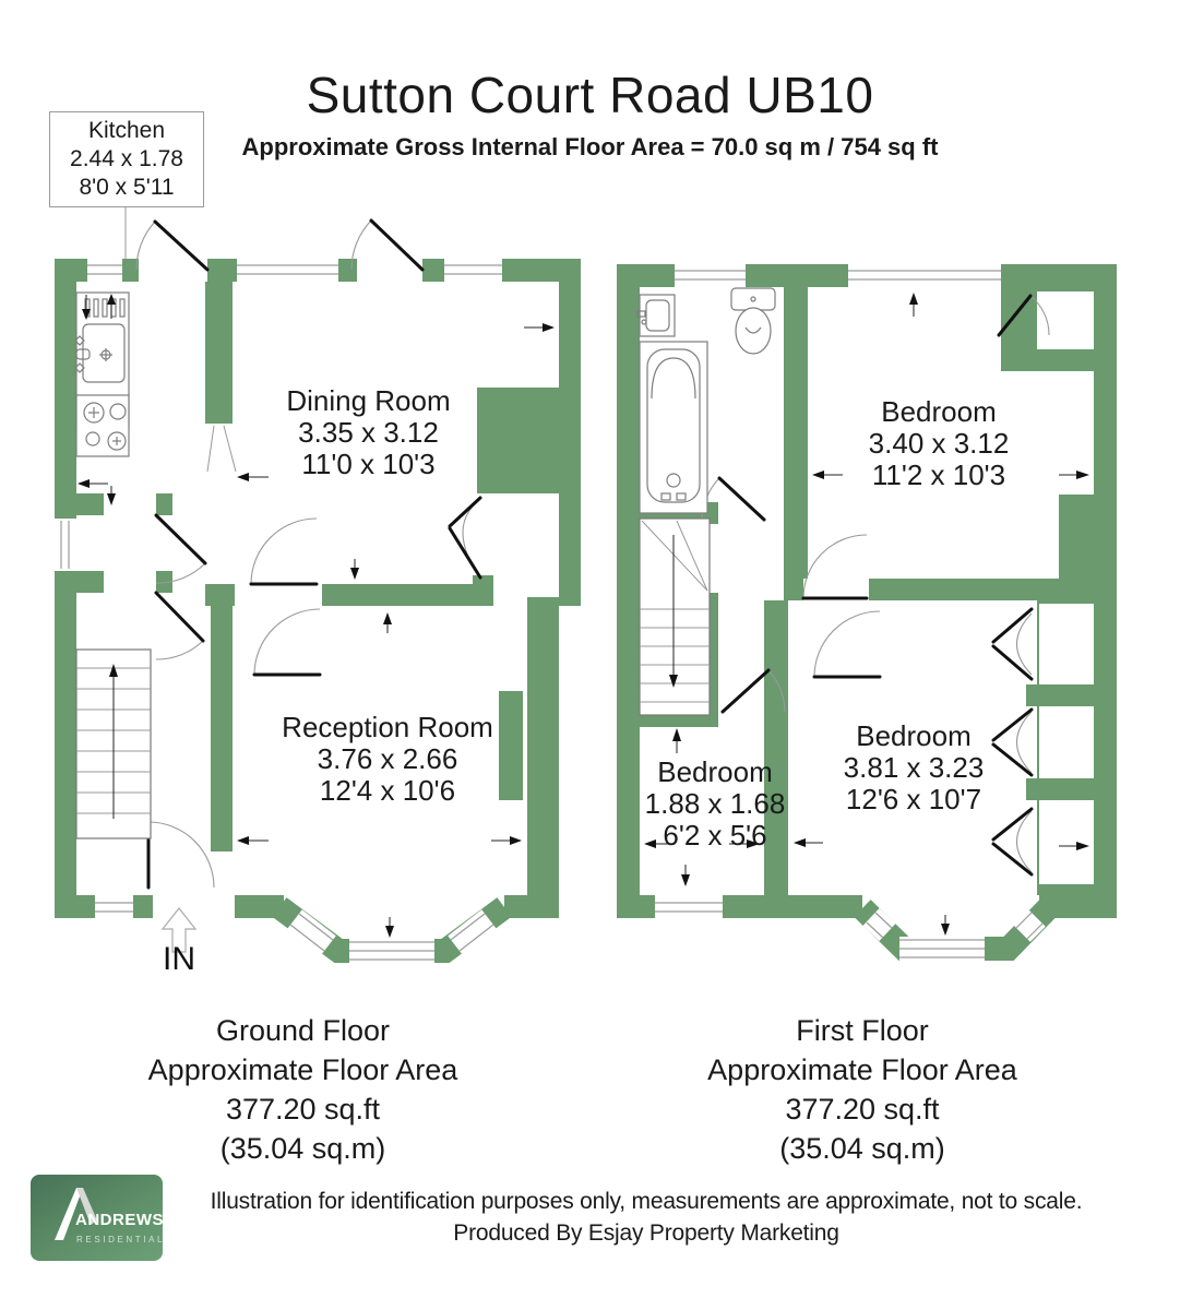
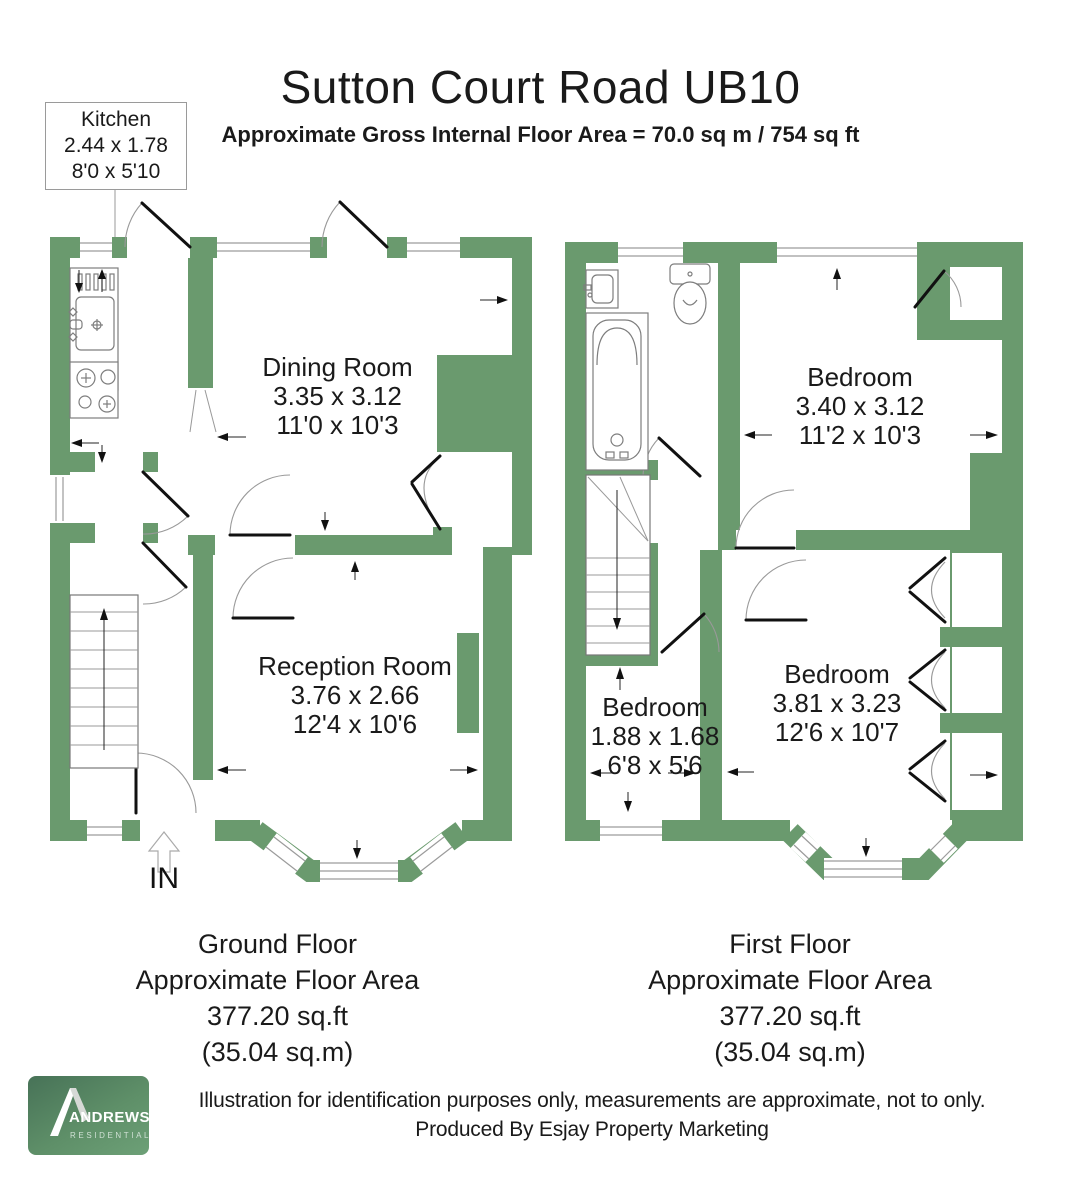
  Sutton Court Road UB10
  Approximate Gross Internal Floor Area = 70.0 sq m / 754 sq ft
  Kitchen
  2.44 x 1.78
- 8'0 x 5'11
+ 8'0 x 5'10
  IN
  Dining Room
  3.35 x 3.12
  11'0 x 10'3
  Reception Room
  3.76 x 2.66
  12'4 x 10'6
  Bedroom
  3.40 x 3.12
  11'2 x 10'3
  Bedroom
  1.88 x 1.68
- 6'2 x 5'6
+ 6'8 x 5'6
  Bedroom
  3.81 x 3.23
  12'6 x 10'7
  Ground Floor
  Approximate Floor Area
  377.20 sq.ft
  (35.04 sq.m)
  First Floor
  Approximate Floor Area
  377.20 sq.ft
  (35.04 sq.m)
  ANDREWS
  RESIDENTIAL
- Illustration for identification purposes only, measurements are approximate, not to scale.
+ Illustration for identification purposes only, measurements are approximate, not to only.
  Produced By Esjay Property Marketing
